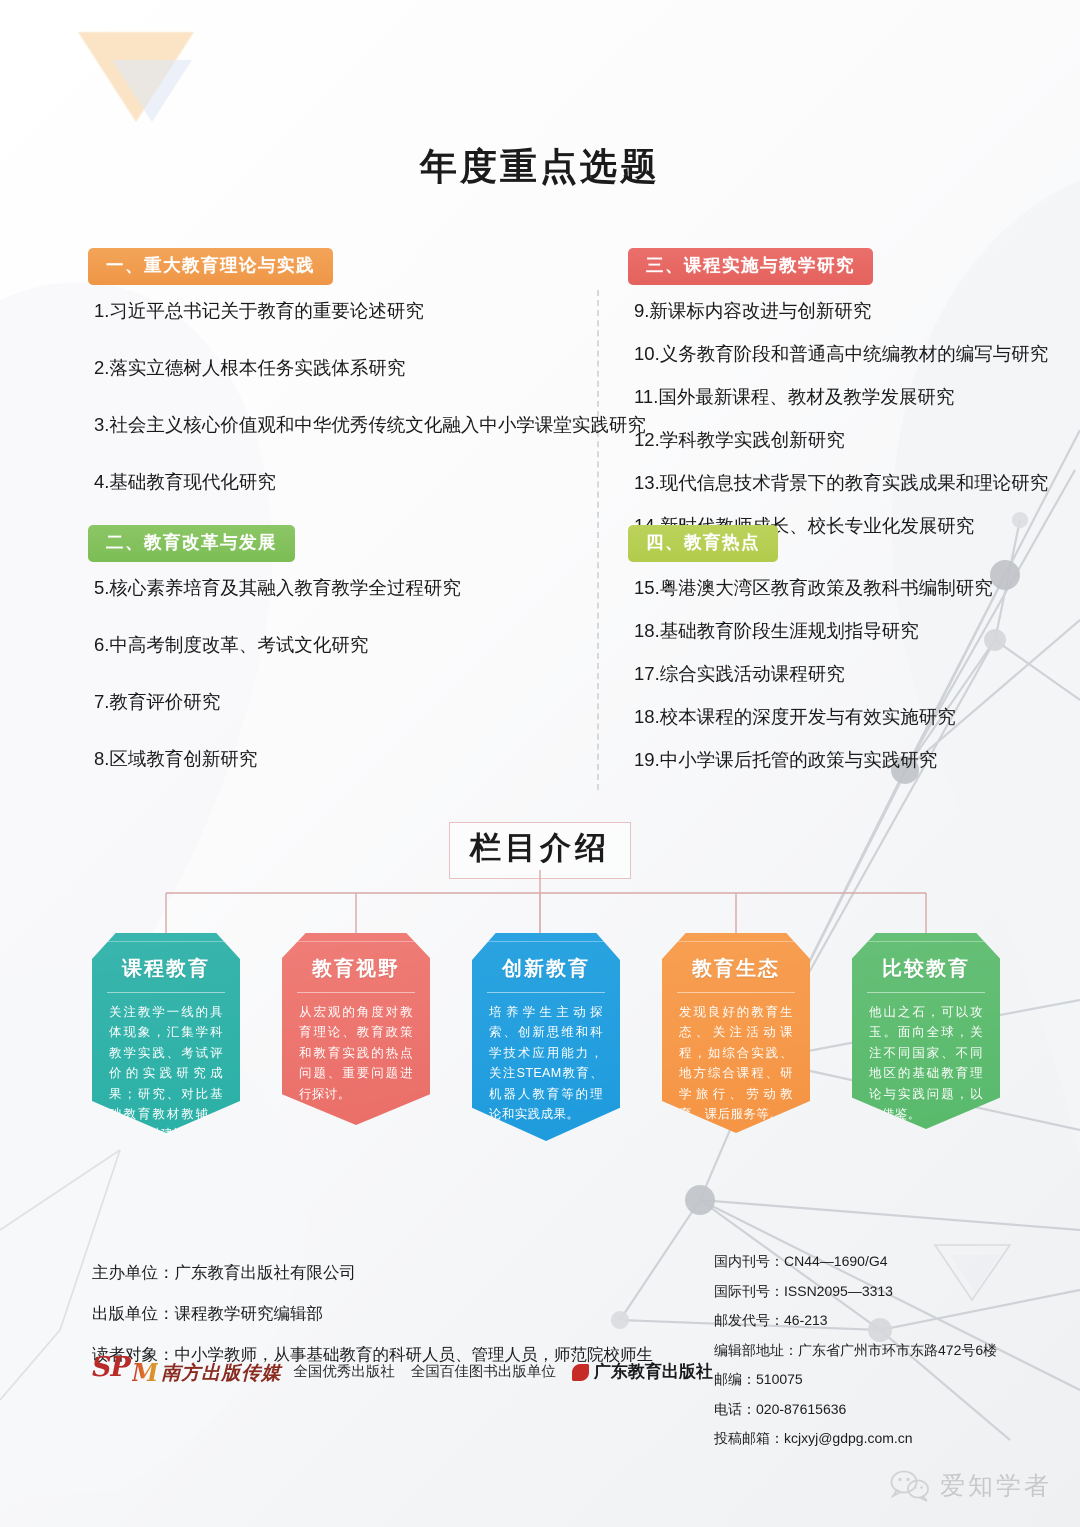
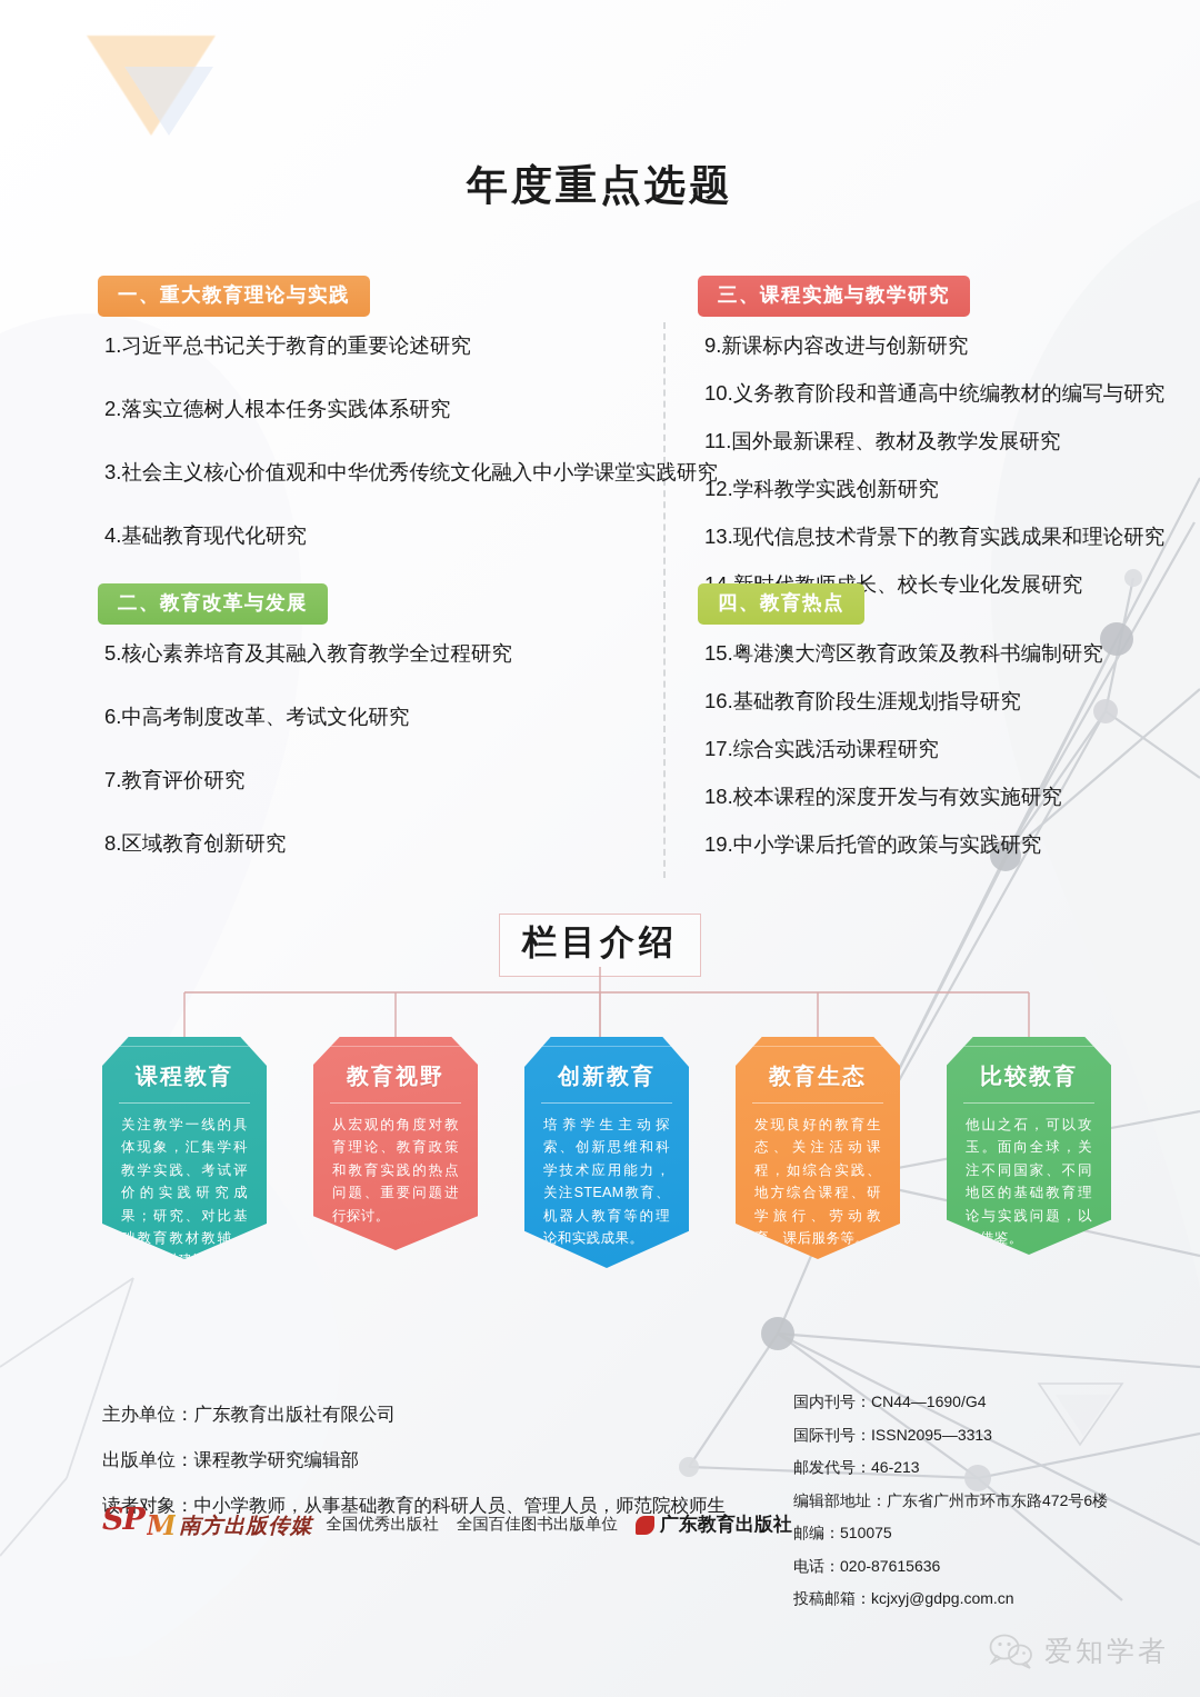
  年度重点选题
  一、重大教育理论与实践
  1.习近平总书记关于教育的重要论述研究
  2.落实立德树人根本任务实践体系研究
  3.社会主义核心价值观和中华优秀传统文化融入中小学课堂实践研
  4.基础教育现代化研究
  二、教育改革与发展
  5.核心素养培育及其融入教育教学全过程研究
  6.中高考制度改革、考试文化研究
  7.教育评价研究
  8.区域教育创新研究
  三、课程实施与教学研究
  9.新课标内容改进与创新研究
  10.义务教育阶段和普通高中统编教材的编写与研究
  11.国外最新课程、教材及教学发展研究
  12.学科教学实践创新研究
  13.现代信息技术背景下的教育实践成果和理论研究
  四、教育热点
  15.粤港澳大湾区教育政策及教科书编制研究
- 18.基础教育阶段生涯规划指导研究
+ 16.基础教育阶段生涯规划指导研究
  17.综合实践活动课程研究
  18.校本课程的深度开发与有效实施研究
  19.中小学课后托管的政策与实践研究
  栏目介绍
  课程教育
  关注教学一线的具体现象，汇集学科教学实践、考试评价的实践研究成果；研究、对比基教育教材教辅
  教育视野
  从宏观的角度对教育理论、教育政策和教育实践的热点问题、重要问题进行探讨。
  创新教育
  培养学生主动探索、创新思维和科学技术应用能力，关注STEAM教育、机器人教育等的理论和实践成果。
  教育生态
  发现良好的教育生态、关注活动课程，如综合实践、地方综合课程、研学旅行、劳动教、课后服务等。
  比较教育
  他山之石，可以攻玉。面向全球，关注不同国家、不同地区的基础教育理论与实践问题，以鉴。
  主办单位：广东教育出版社有限公司
  出版单位：课程教学研究编辑部
  读者对象：中小学教师，从事基础教育的科研人员、管理人员，师范院校师生
  国内刊号：CN44—1690/G4
  国际刊号：ISSN2095—3313
  邮发代号：46-213
  编辑部地址：广东省广州市环市东路472号6楼
  邮编：510075
  电话：020-87615636
  投稿邮箱：kcjxyj@gdpg.com.cn
  SP
  M
  南方出版传媒
  全国优秀出版社
  全国百佳图书出版单位
  广东教育出版社
  爱知学者
